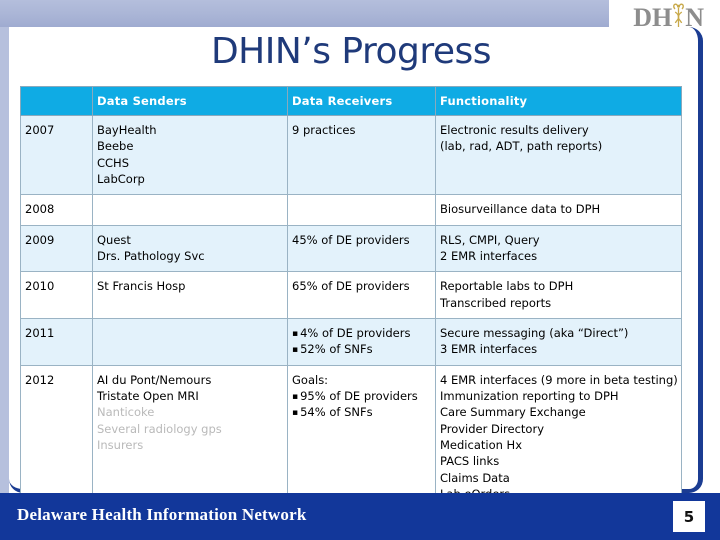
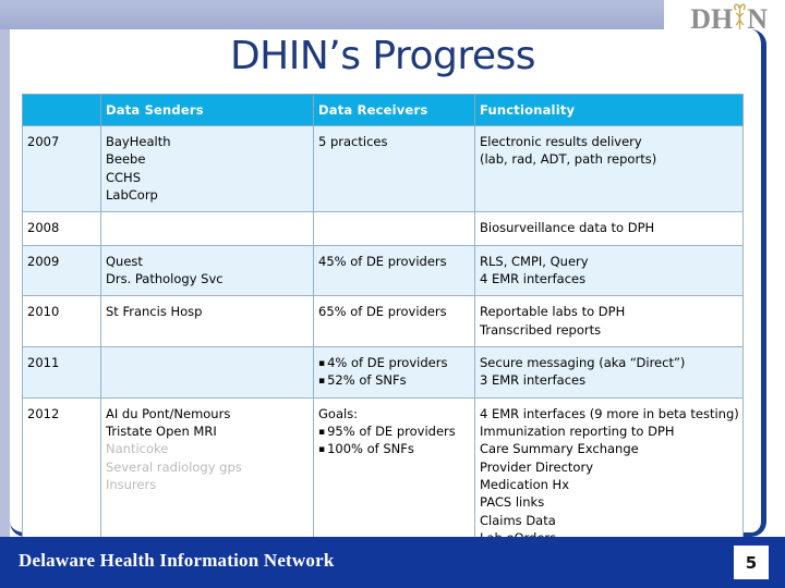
  DH
  N
  DHIN’s Progress
  	Data Senders	Data Receivers	Functionality
- 2007	BayHealth Beebe CCHS LabCorp	9 practices	Electronic results delivery (lab, rad, ADT, path reports)
+ 2007	BayHealth Beebe CCHS LabCorp	5 practices	Electronic results delivery (lab, rad, ADT, path reports)
  2008			Biosurveillance data to DPH
- 2009	Quest Drs. Pathology Svc	45% of DE providers	RLS, CMPI, Query 2 EMR interfaces
+ 2009	Quest Drs. Pathology Svc	45% of DE providers	RLS, CMPI, Query 4 EMR interfaces
  2010	St Francis Hosp	65% of DE providers	Reportable labs to DPH Transcribed reports
  2011		4% of DE providers 52% of SNFs	Secure messaging (aka “Direct”) 3 EMR interfaces
- 2012	AI du Pont/Nemours Tristate Open MRI Nanticoke Several radiology gps Insurers	Goals: 95% of DE providers 54% of SNFs	4 EMR interfaces (9 more in beta testing) Immunization reporting to DPH Care Summary Exchange Provider Directory Medication Hx PACS links Claims Data
+ 2012	AI du Pont/Nemours Tristate Open MRI Nanticoke Several radiology gps Insurers	Goals: 95% of DE providers 100% of SNFs	4 EMR interfaces (9 more in beta testing) Immunization reporting to DPH Care Summary Exchange Provider Directory Medication Hx PACS links Claims Data
  Delaware Health Information Network
  5
